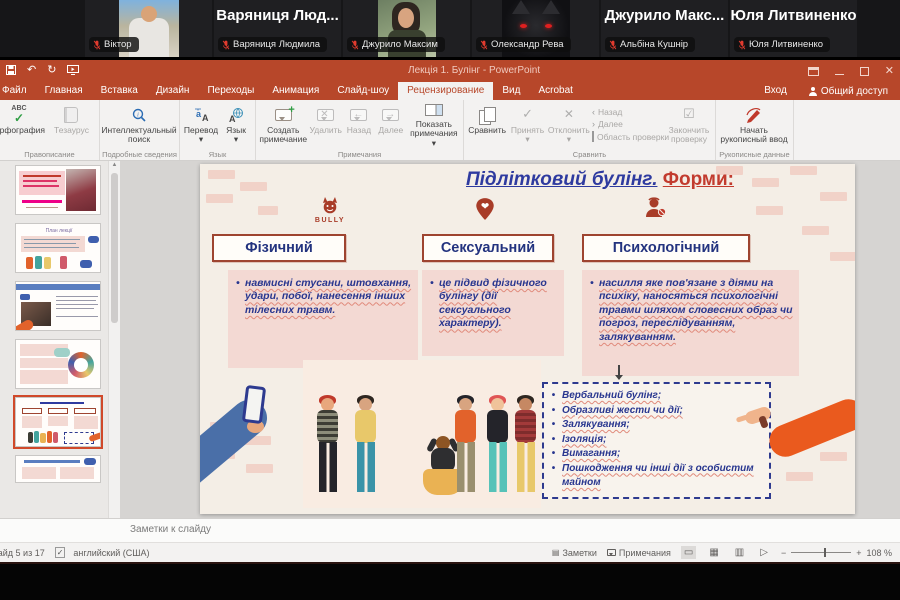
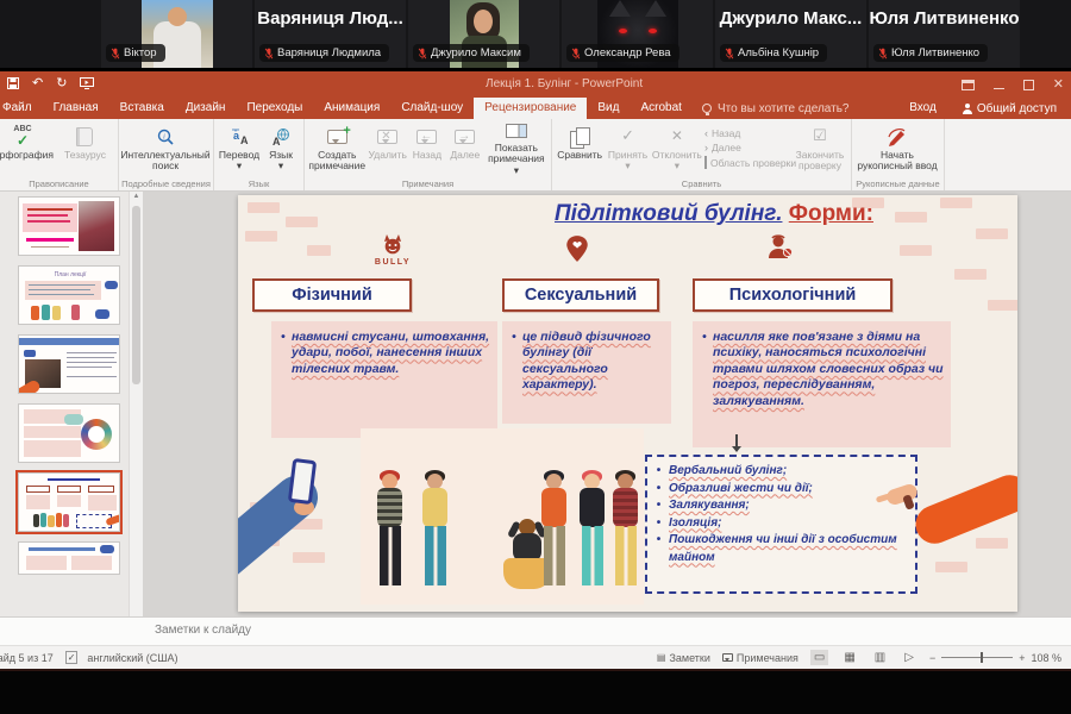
  Віктор
  Варяниця Люд...
  Варяниця Людмила
  Джурило Максим
  Олександр Рева
  Джурило Макс...
  Альбіна Кушнір
  Юля Литвиненко
  Юля Литвиненко
  ↶
  ↻
  Лекція 1. Булінг - PowerPoint
  ✕
  Файл
  Главная
  Вставка
  Дизайн
  Переходы
  Анимация
  Слайд-шоу
  Рецензирование
  Вид
  Acrobat
+ Что вы хотите сделать?
  Вход
  Общий доступ
  ✓
  рфография
  Тезаурус
  Правописание
  Интеллектуальный поиск
  Подробные сведения
  а
  А
  Перевод
  ▾
  A
  Язык
  ▾
  Язык
  +
  Создать примечание
  ✕
  Удалить
  ←
  Назад
  →
  Далее
  Показать примечания
  ▾
  Примечания
  Сравнить
  ✓
  Принять
  ▾
  ✕
  Отклонить
  ▾
  ‹
  Назад
  ›
  Далее
  Область проверки
  ☑
  Закончить проверку
  Сравнить
  Начать рукописный ввод
  Рукописные данные
  Підлітковий булінг. Форми:
  ❤
  Фізичний
  Сексуальний
  Психологічний
  навмисні стусани, штовхання, удари, побої, нанесення інших тілесних травм.
  це підвид фізичного булінгу (дії сексуального характеру).
  насилля яке пов'язане з діями на психіку, наносяться психологічні травми шляхом словесних образ чи погроз, переслідуванням, залякуванням.
  Вербальний булінг;
  Образливі жести чи дії;
  Залякування;
  Ізоляція;
- Вимагання;
  Пошкодження чи інші дії з особистим майном
  Заметки к слайду
  айд 5 из 17
  ✓
  английский (США)
  ▤
  Заметки
  Примечания
  ▭
  ▦
  ▥
  ▷
  −
  +
  108 %
